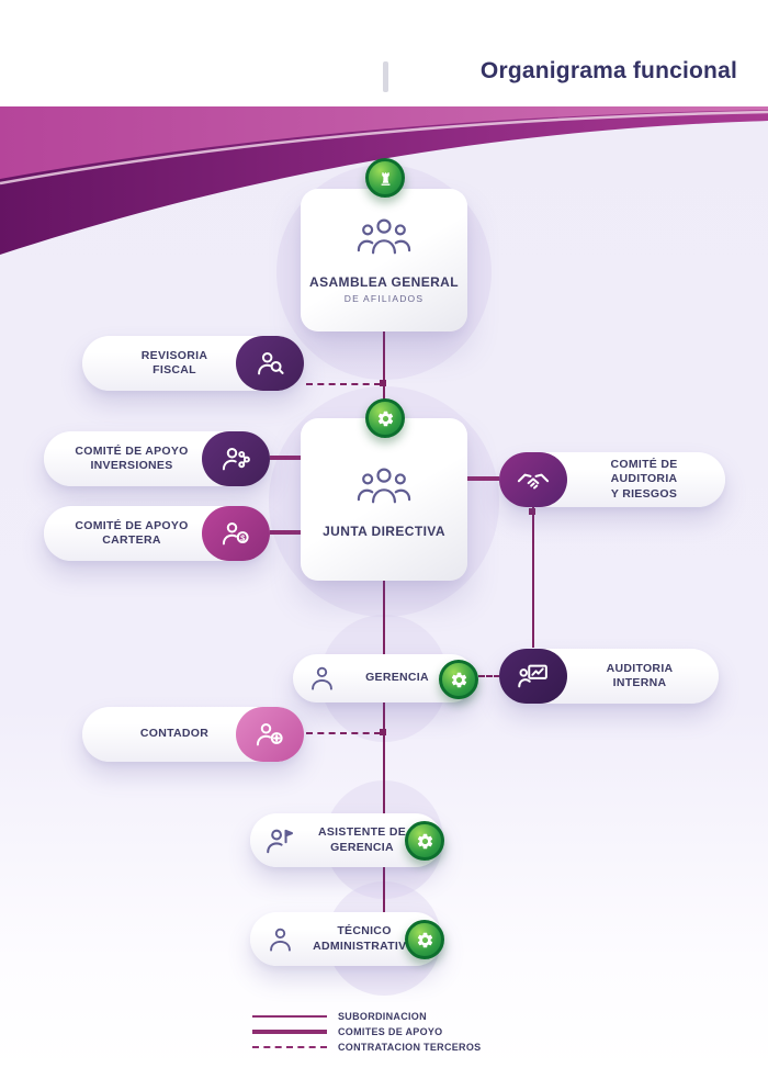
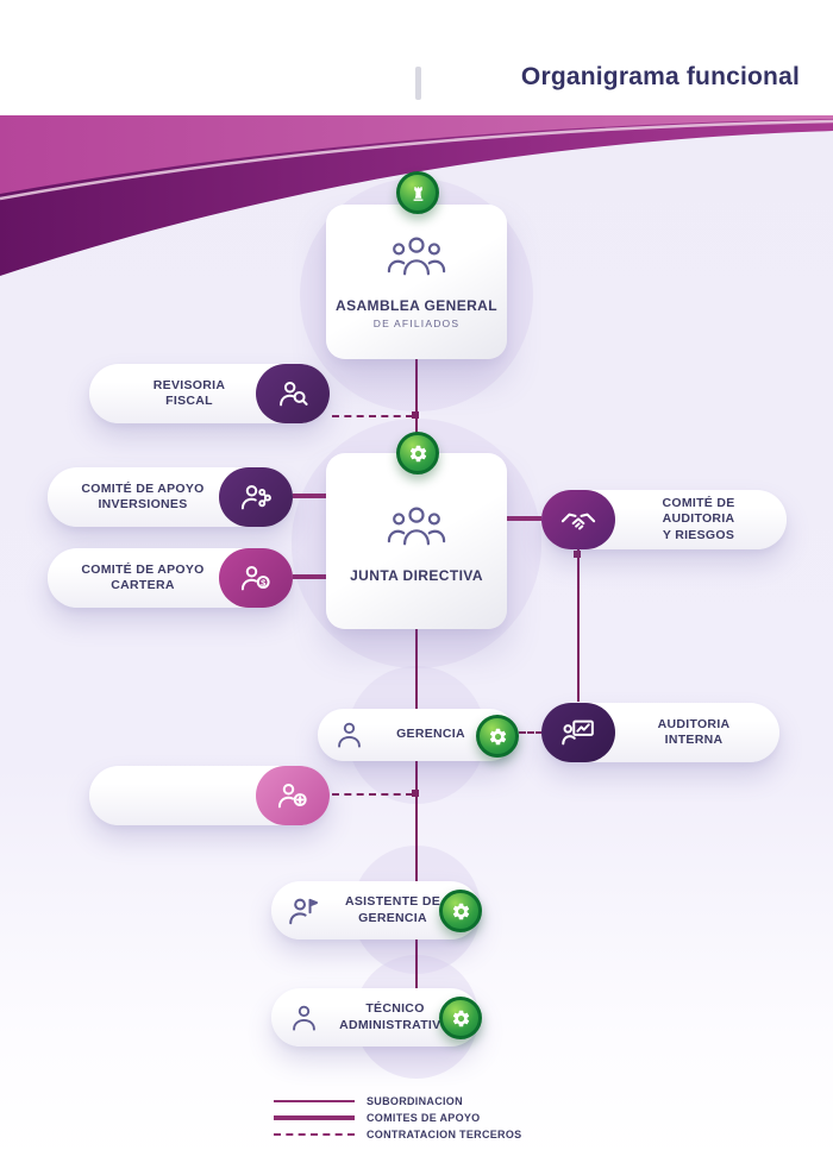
  Organigrama funcional
  ASAMBLEA GENERAL
  DE AFILIADOS
  JUNTA DIRECTIVA
  REVISORIA
  FISCAL
  COMITÉ DE APOYO
  INVERSIONES
  COMITÉ DE APOYO
  CARTERA
  $
  COMITÉ DE
  AUDITORIA
  Y RIESGOS
  GERENCIA
  AUDITORIA
  INTERNA
- CONTADOR
  ASISTENTE DE
  GERENCIA
  TÉCNICO
  ADMINISTRATIV
  SUBORDINACION
  COMITES DE APOYO
  CONTRATACION TERCEROS
